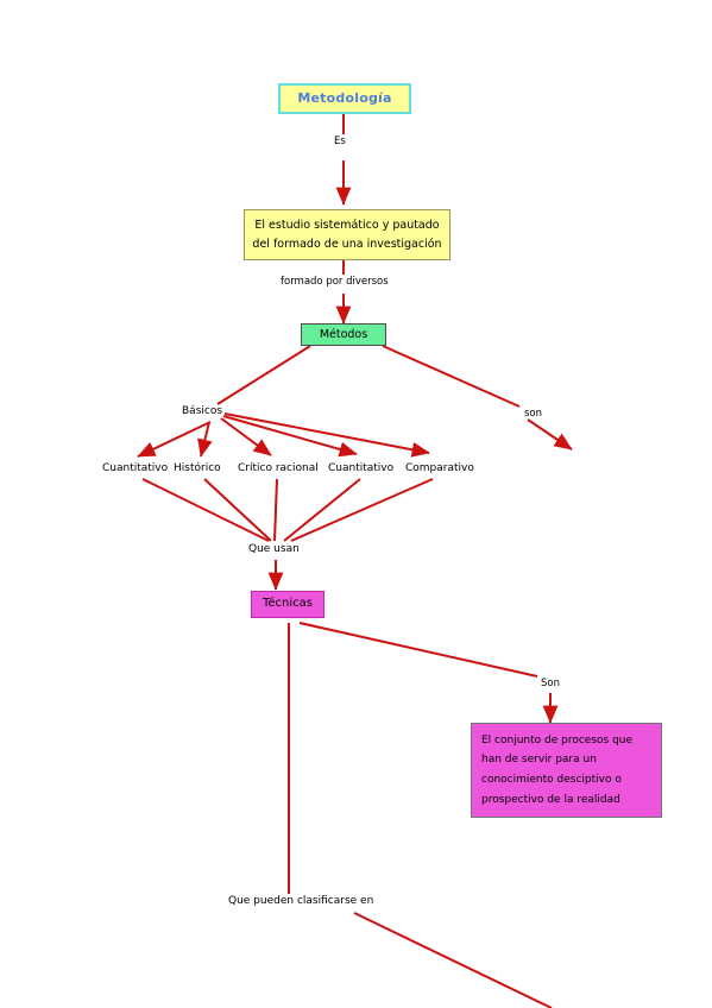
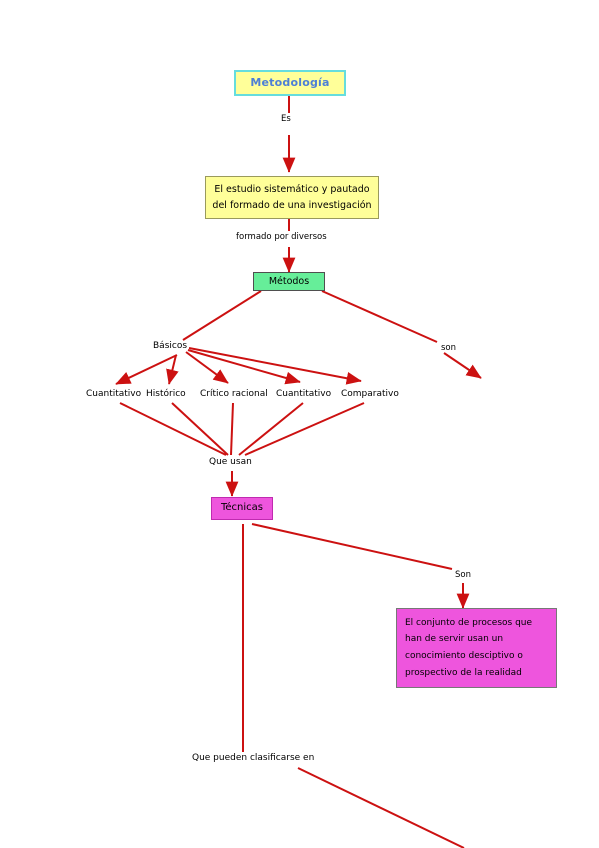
  Metodología
  El estudio sistemático y pautado del formado de una investigación
  Métodos
  Básicos
  Cuantitativo
  Histórico
  Crítico racional
  Cuantitativo
  Comparativo
  Que usan
  Técnicas
- El conjunto de procesos que han de servir para un conocimiento desciptivo o prospectivo de la realidad
+ El conjunto de procesos que han de servir usan un conocimiento desciptivo o prospectivo de la realidad
  Que pueden clasificarse en
  Es
  formado por diversos
  son
  Son
